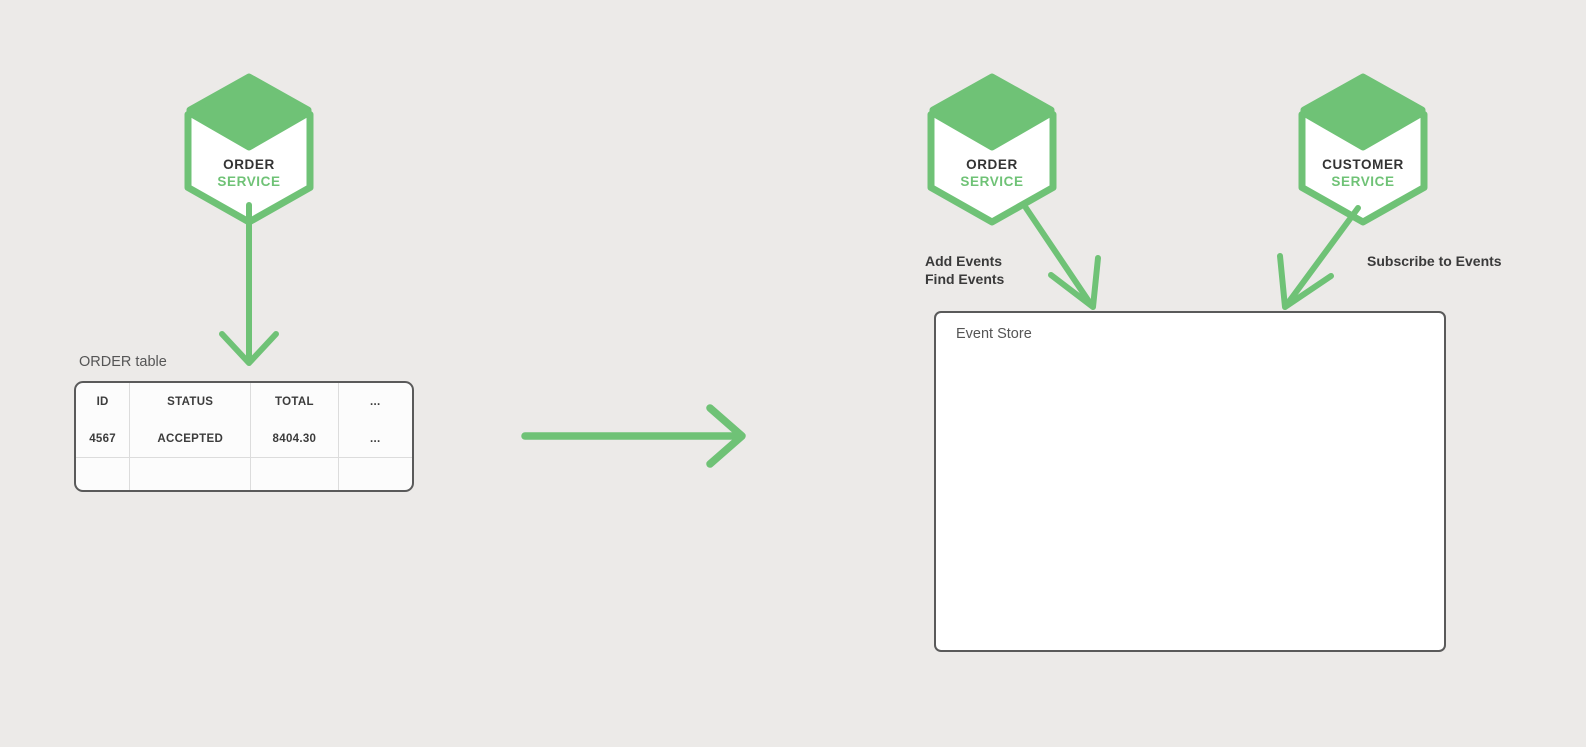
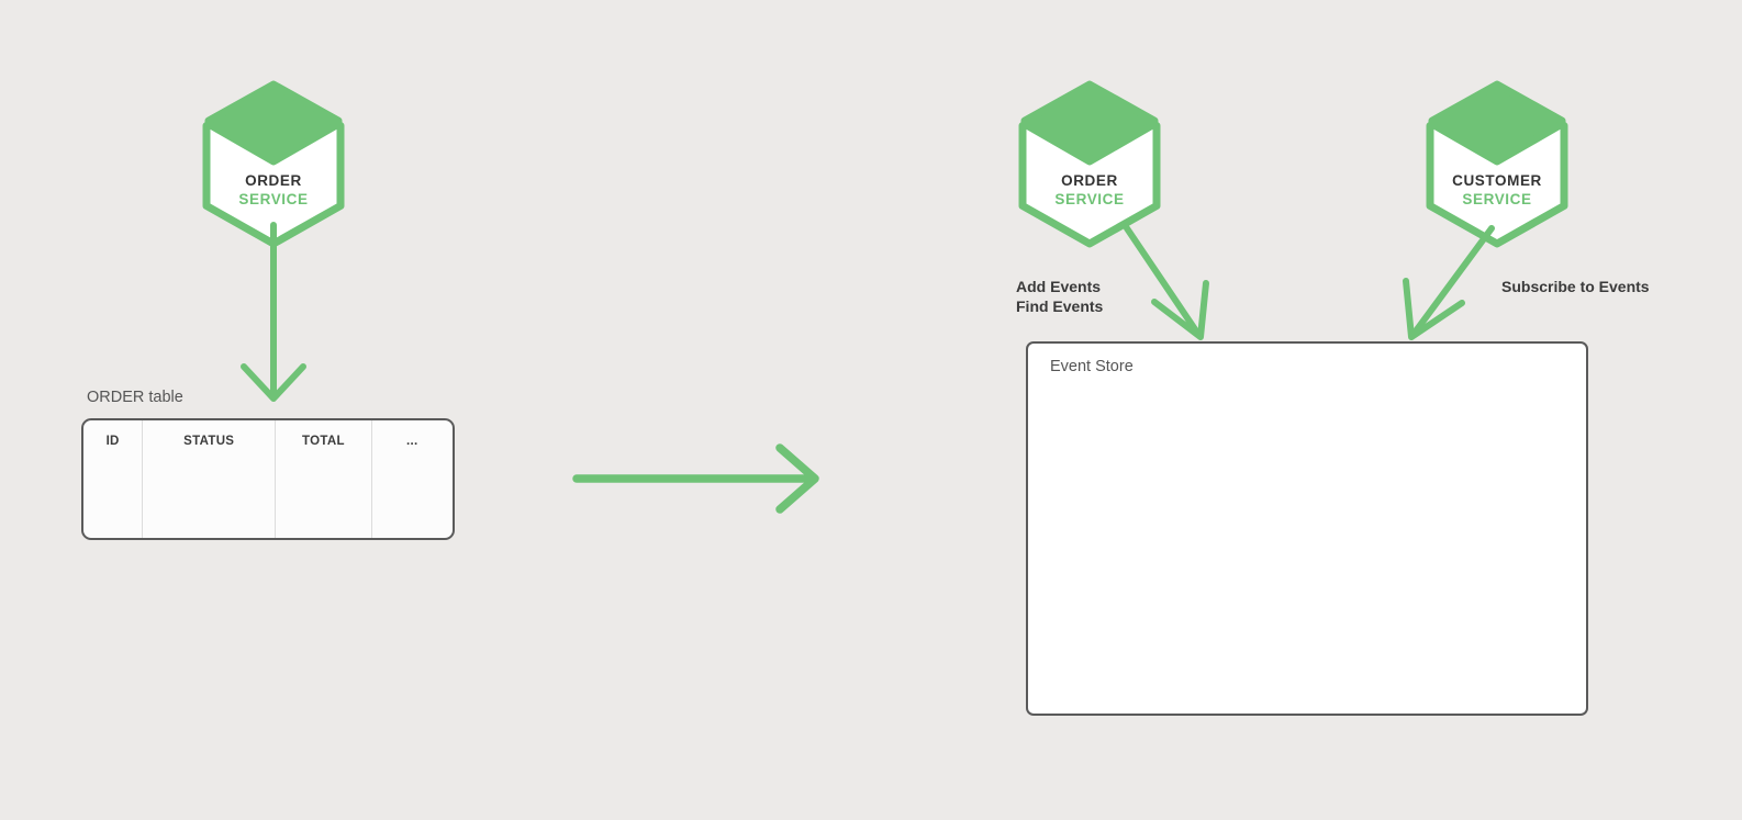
  ORDER
  SERVICE
  ORDER table
  ID	STATUS	TOTAL	...
- 4567	ACCEPTED	8404.30	...
  ORDER
  SERVICE
  CUSTOMER
  SERVICE
  Add Events
  Find Events
  Subscribe to Events
  Event Store
